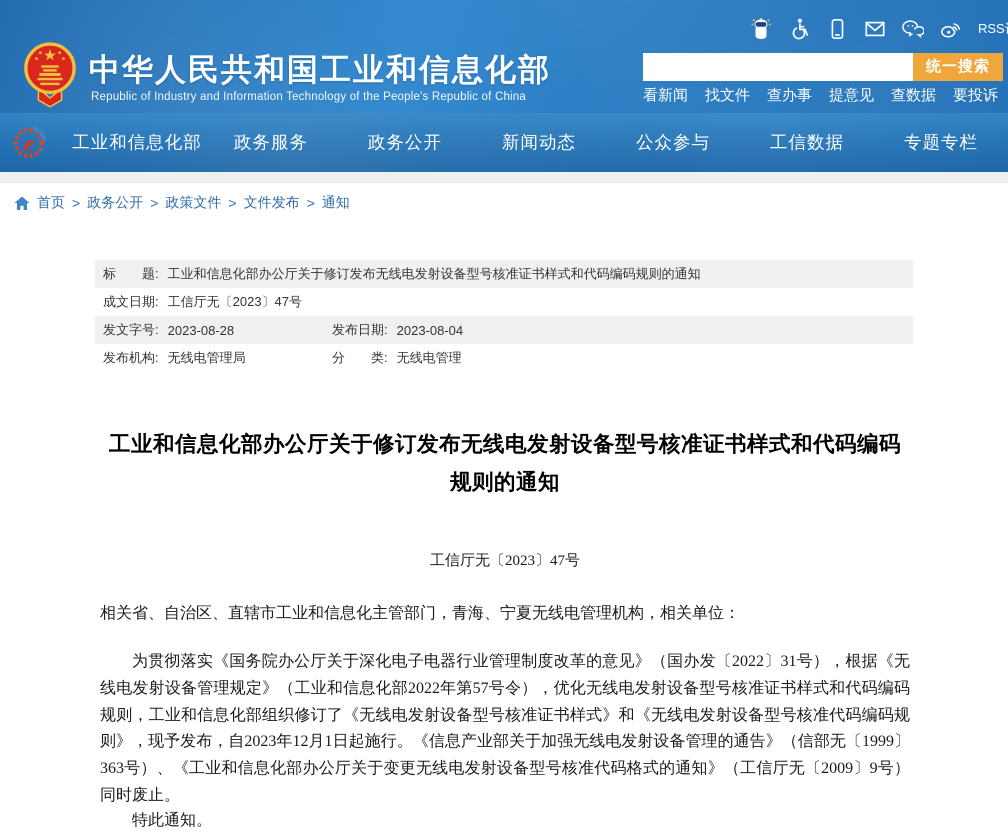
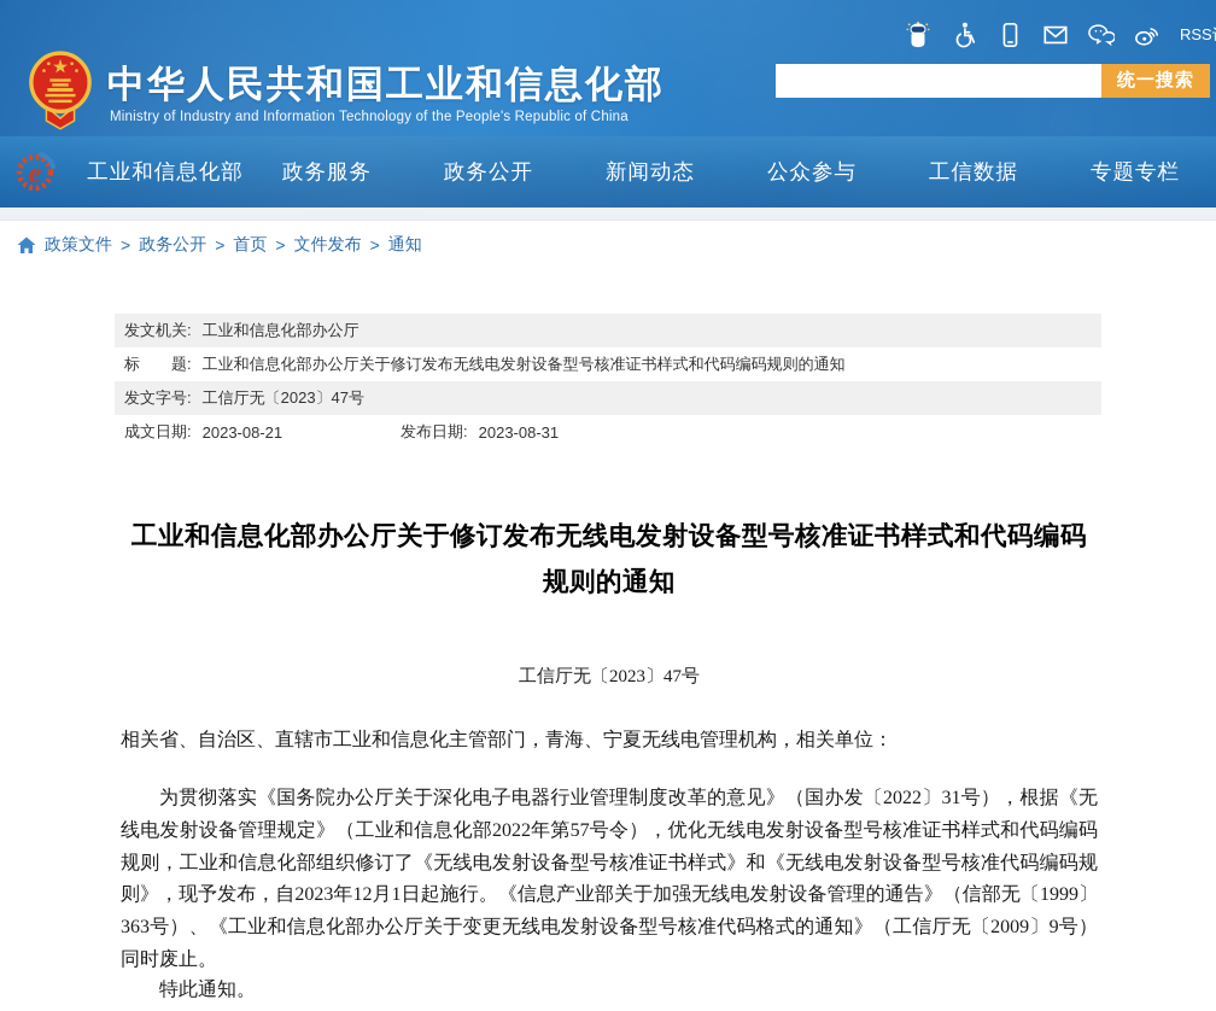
  中华人民共和国工业和信息化部
- Republic of Industry and Information Technology of the People's Republic of China
+ Ministry of Industry and Information Technology of the People's Republic of China
  统一搜索
- 看新闻
- 找文件
- 查办事
- 提意见
- 查数据
- 要投诉
  e
  工业和信息化部
  政务服务
  政务公开
  新闻动态
  公众参与
  工信数据
  专题专栏
- 首页
+ 政策文件
  >
  政务公开
  >
- 政策文件
+ 首页
  >
  文件发布
  >
  通知
+ 发文机关:
+ 工业和信息化部办公厅
  标 题:
  工业和信息化部办公厅关于修订发布无线电发射设备型号核准证书样式和代码编码规则的通知
- 成文日期:
+ 发文字号:
  工信厅无〔2023〕47号
- 发文字号:
+ 成文日期:
- 2023-08-28
+ 2023-08-21
  发布日期:
- 2023-08-04
+ 2023-08-31
- 发布机构:
- 无线电管理局
- 分 类:
- 无线电管理
  工业和信息化部办公厅关于修订发布无线电发射设备型号核准证书样式和代码编码规则的通知
  工信厅无〔2023〕47号
  相关省、自治区、直辖市工业和信息化主管部门，青海、宁夏无线电管理机构，相关单位：
  为贯彻落实《国务院办公厅关于深化电子电器行业管理制度改革的意见》（国办发〔2022〕31号），根据《无线电发射设备管理规定》（工业和信息化部2022年第57号令），优化无线电发射设备型号核准证书样式和代码编码规则，工业和信息化部组织修订了《无线电发射设备型号核准证书样式》和《无线电发射设备型号核准代码编码规则》，现予发布，自2023年12月1日起施行。《信息产业部关于加强无线电发射设备管理的通告》（信部无〔1999〕363号）、《工业和信息化部办公厅关于变更无线电发射设备型号核准代码格式的通知》（工信厅无〔2009〕9号）同时废止。
  特此通知。
